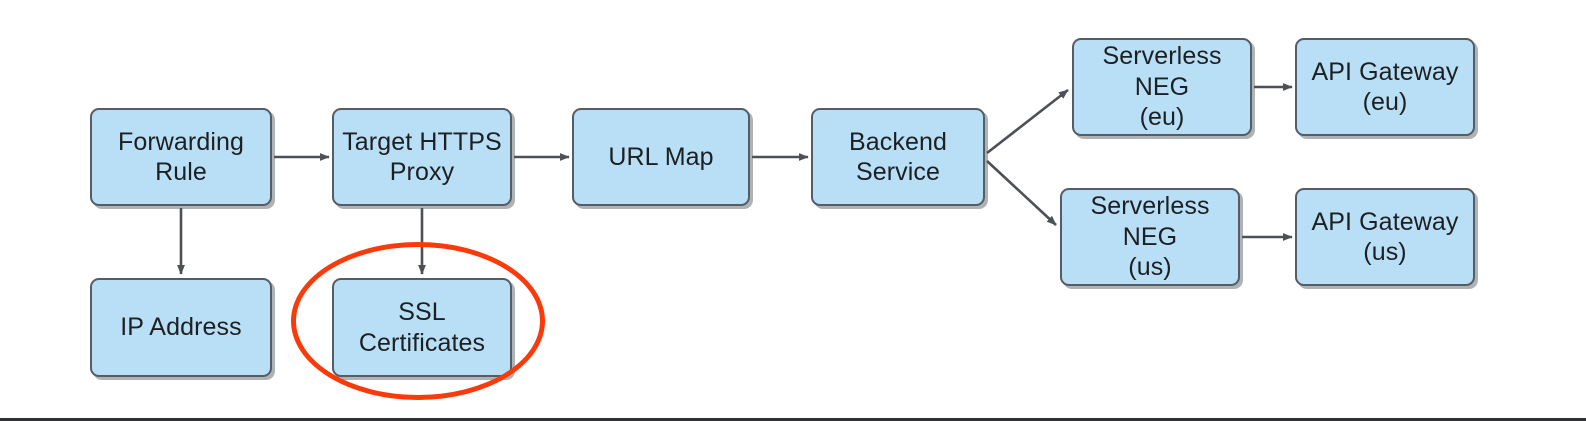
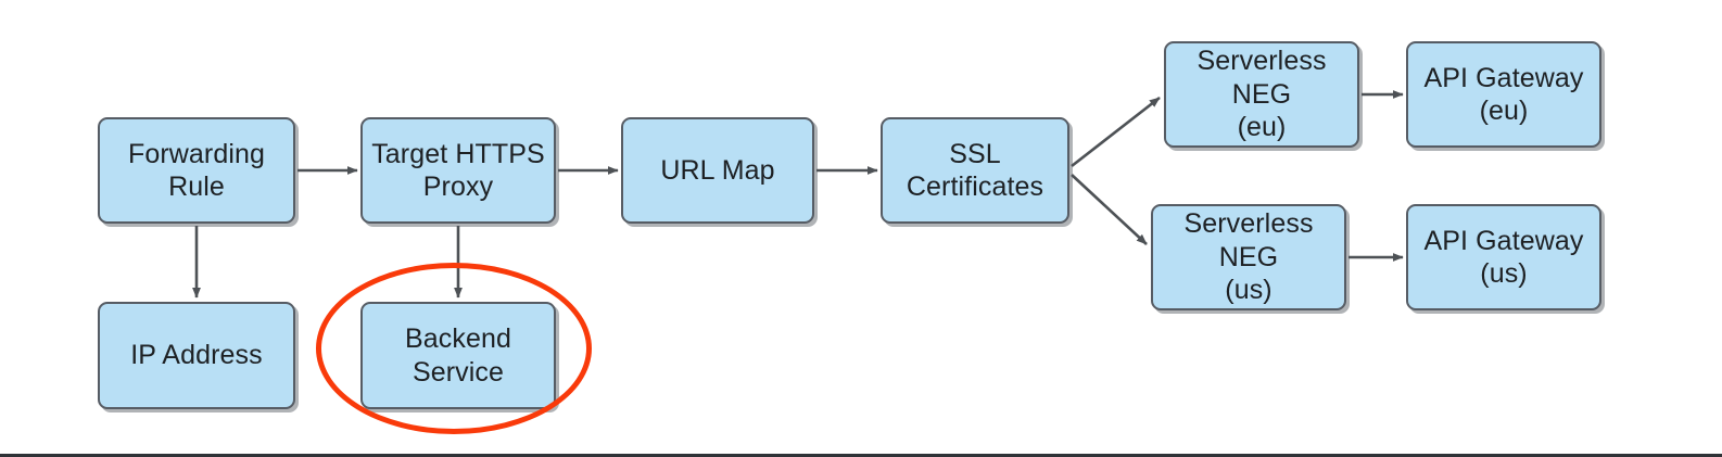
  Forwarding Rule
  Target HTTPS
  Proxy
  URL Map
- Backend Service
+ SSL Certificates
  Serverless NEG
  (eu)
  API Gateway
  (eu)
  Serverless NEG
  (us)
  API Gateway
  (us)
  IP Address
- SSL Certificates
+ Backend Service
